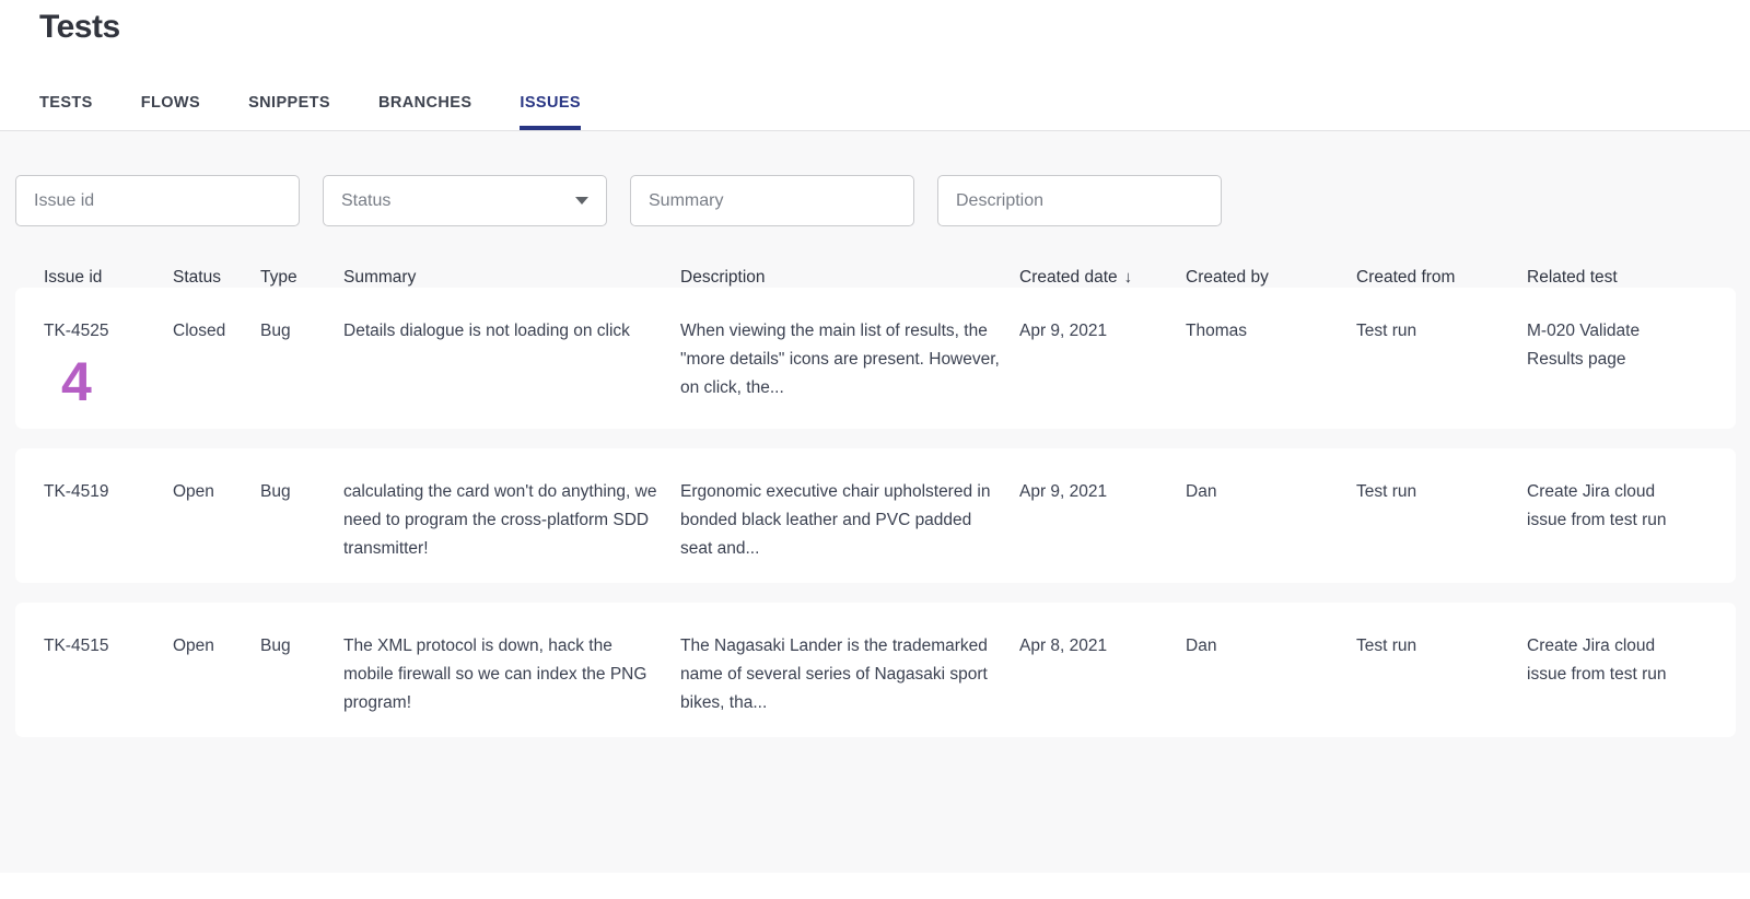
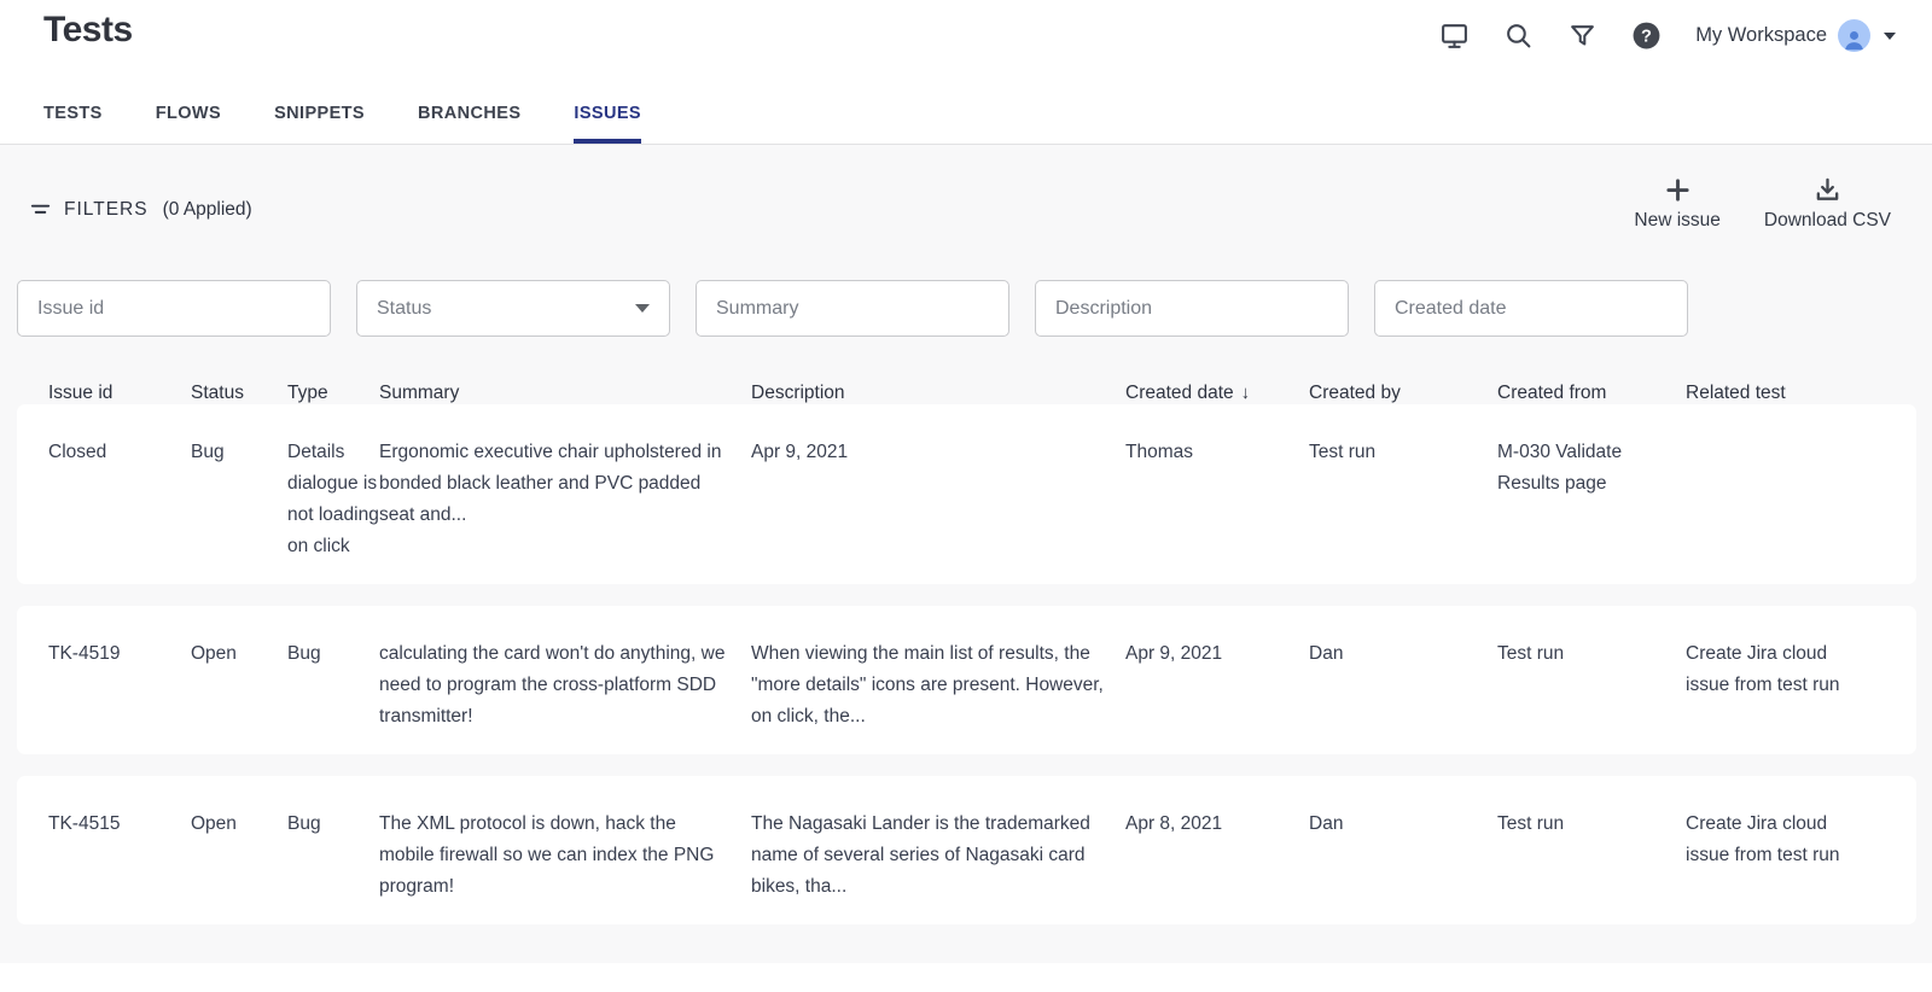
  Tests
+ ?
+ My Workspace
  TESTS
  FLOWS
  SNIPPETS
  BRANCHES
  ISSUES
+ FILTERS
+ (0 Applied)
+ New issue
+ Download CSV
  Issue id
  Status
  Summary
  Description
+ Created date
  Issue id
  Status
  Type
  Summary
  Description
  Created date ↓
  Created by
  Created from
  Related test
- TK-4525
- 4
  Closed
  Bug
  Details dialogue is not loading on click
- When viewing the main list of results, the "more details" icons are present. However, on click, the...
+ Ergonomic executive chair upholstered in bonded black leather and PVC padded seat and...
  Apr 9, 2021
  Thomas
  Test run
- M-020 Validate Results page
+ M-030 Validate Results page
  TK-4519
  Open
  Bug
  calculating the card won't do anything, we need to program the cross-platform SDD transmitter!
- Ergonomic executive chair upholstered in bonded black leather and PVC padded seat and...
+ When viewing the main list of results, the "more details" icons are present. However, on click, the...
  Apr 9, 2021
  Dan
  Test run
  Create Jira cloud issue from test run
  TK-4515
  Open
  Bug
  The XML protocol is down, hack the mobile firewall so we can index the PNG program!
- The Nagasaki Lander is the trademarked name of several series of Nagasaki sport bikes, tha...
+ The Nagasaki Lander is the trademarked name of several series of Nagasaki card bikes, tha...
  Apr 8, 2021
  Dan
  Test run
  Create Jira cloud issue from test run
